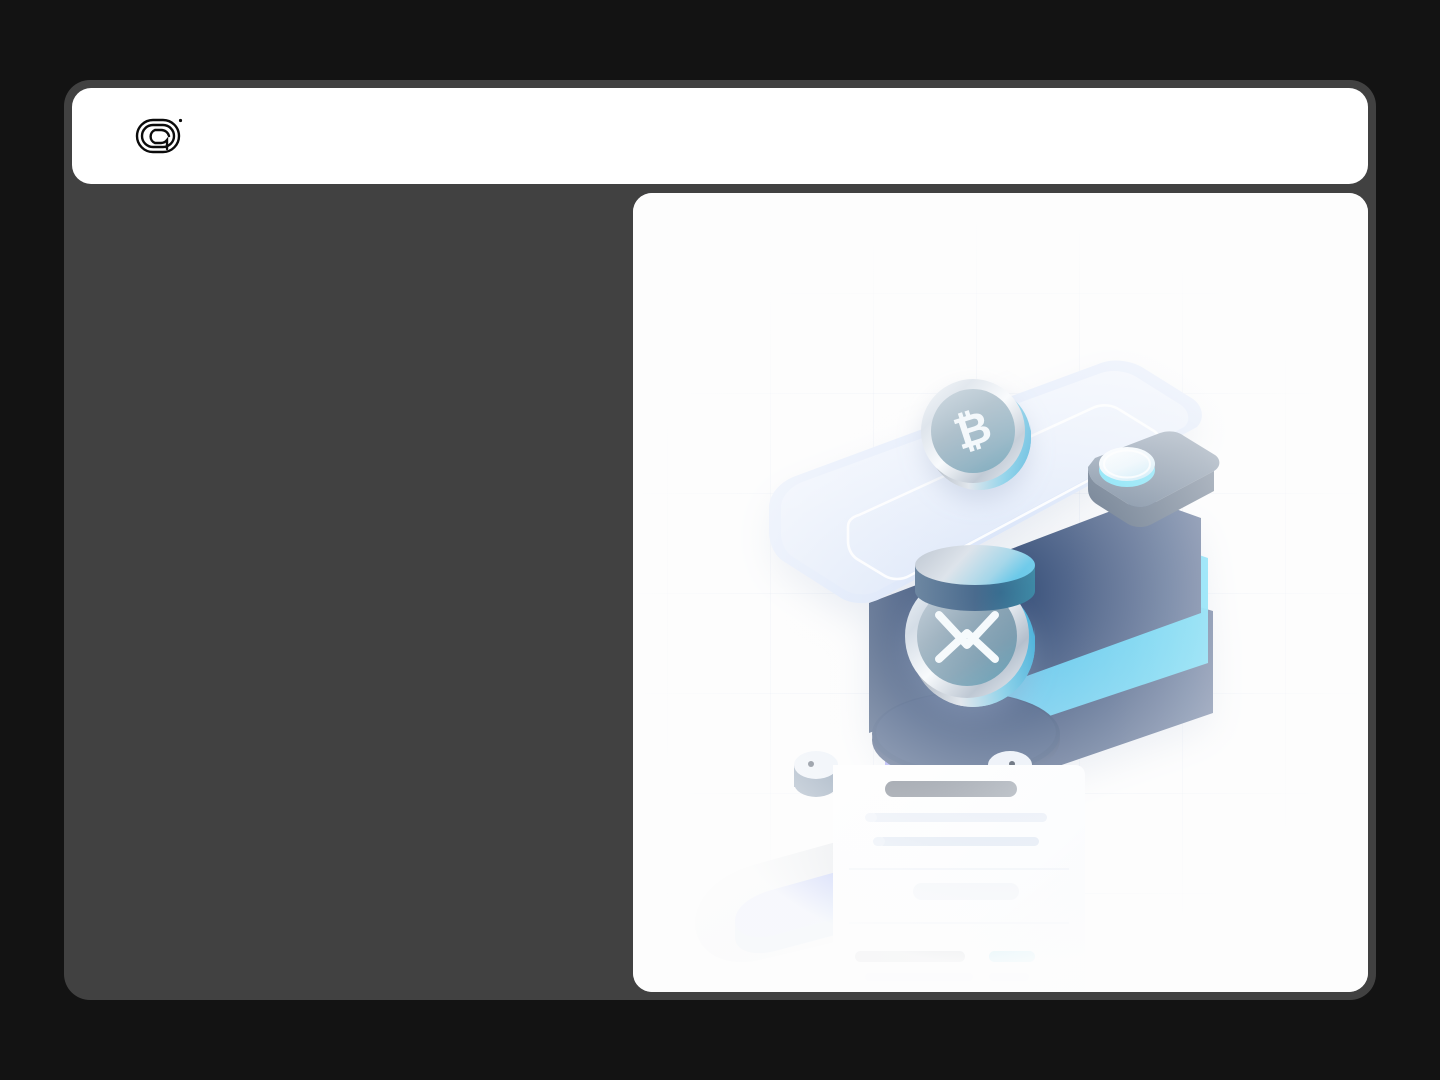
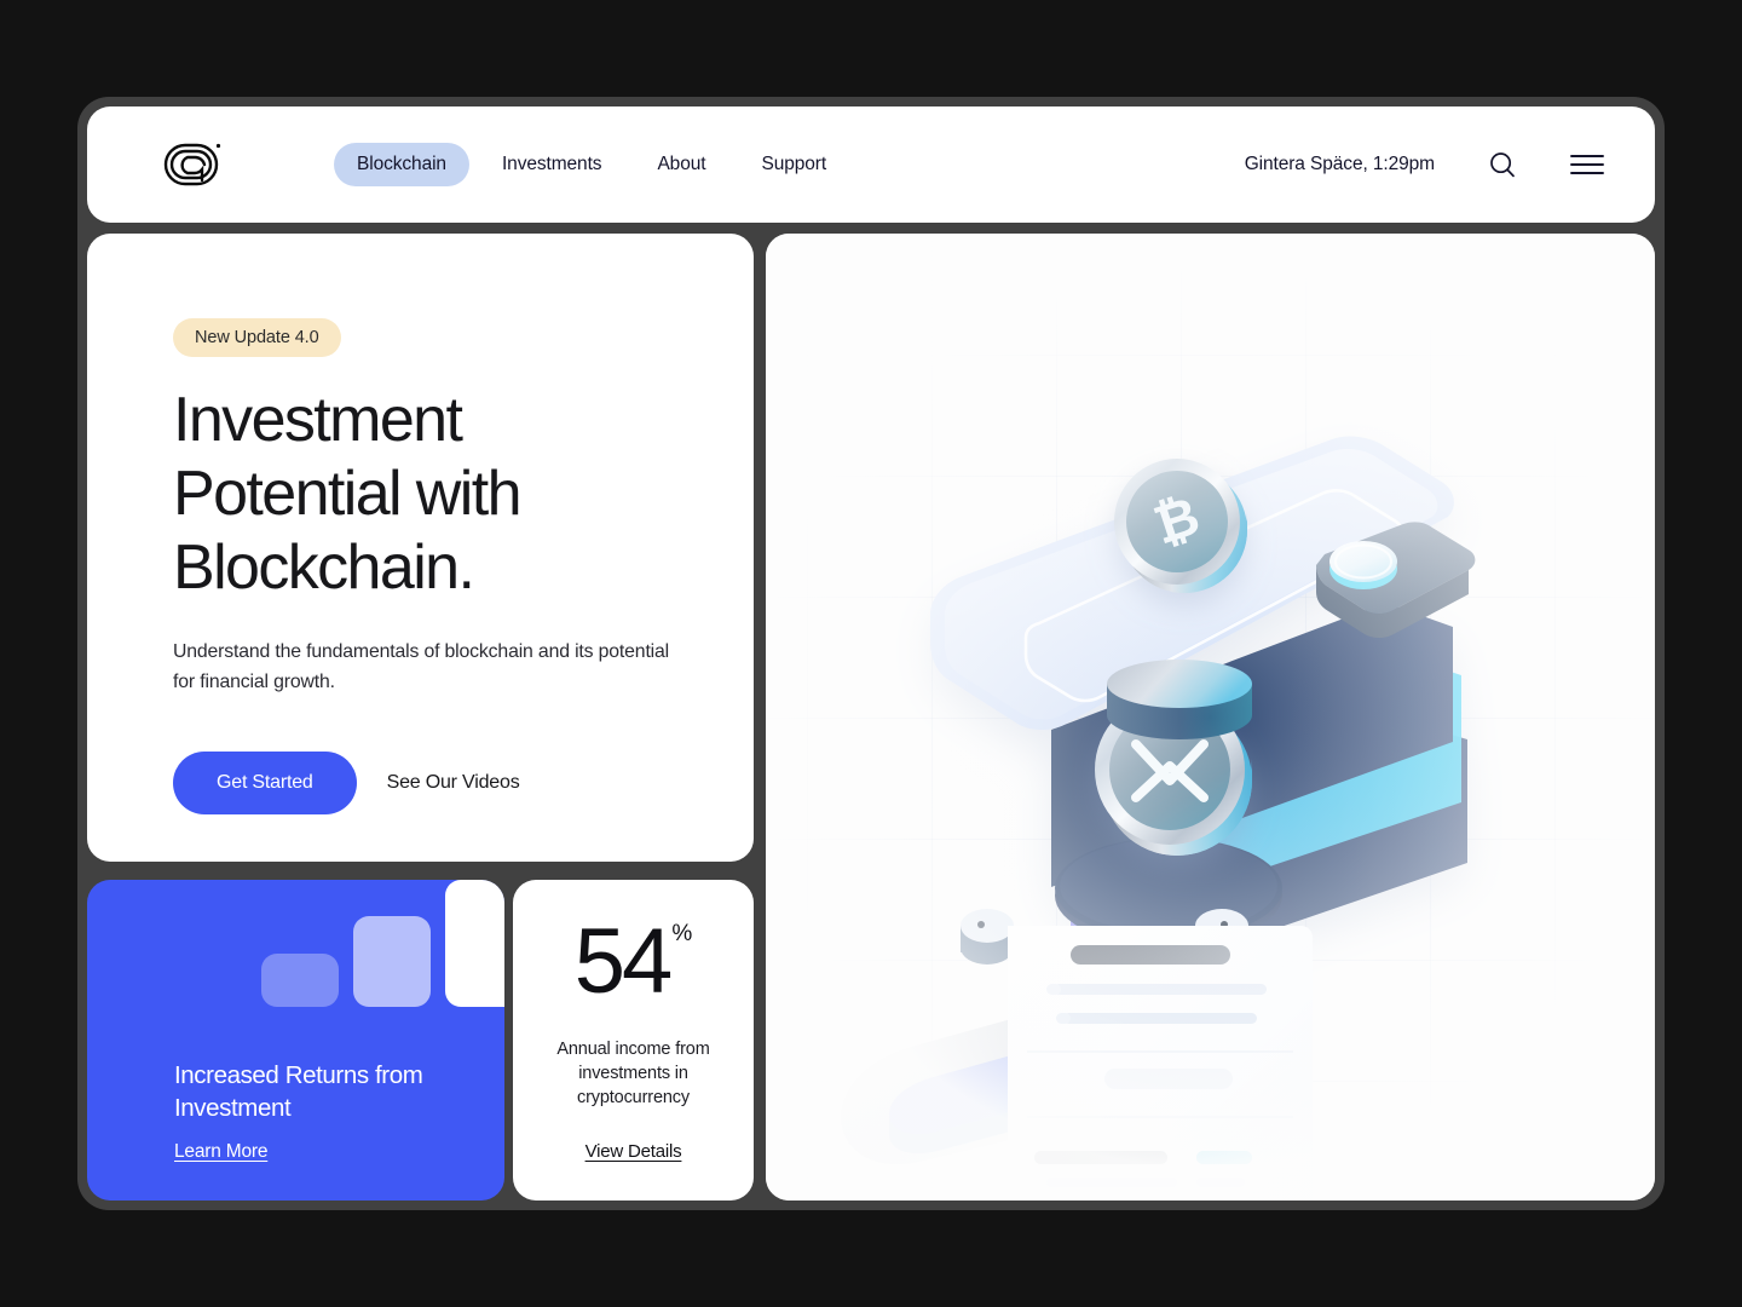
+ Blockchain
+ Investments
+ About
+ Support
+ Gintera Späce, 1:29pm
+ New Update 4.0
+ Investment
+ Potential with
+ Blockchain.
+ Understand the fundamentals of blockchain and its potential for financial growth.
+ Get Started
+ See Our Videos
+ Increased Returns from Investment
+ Learn More
+ 54
+ %
+ Annual income from investments in cryptocurrency
+ View Details
